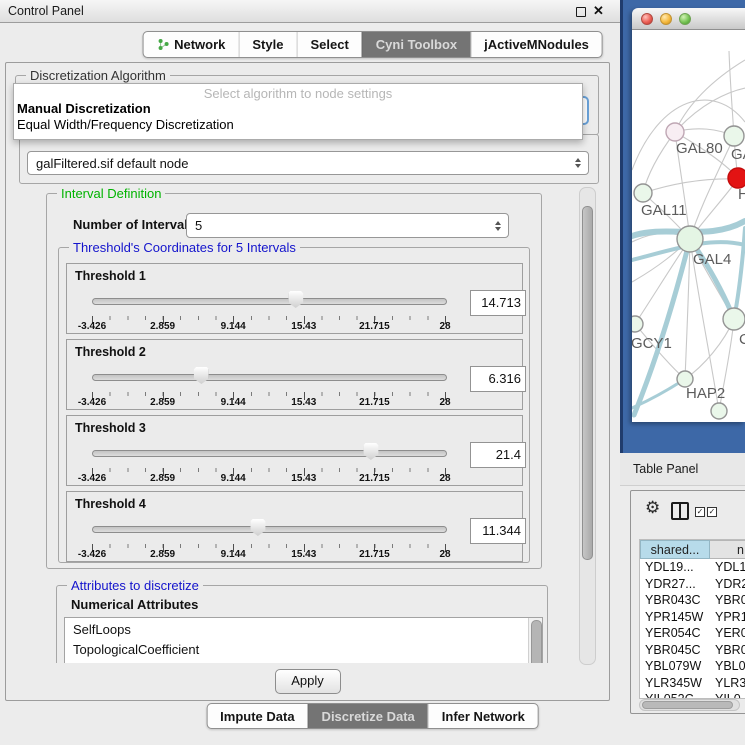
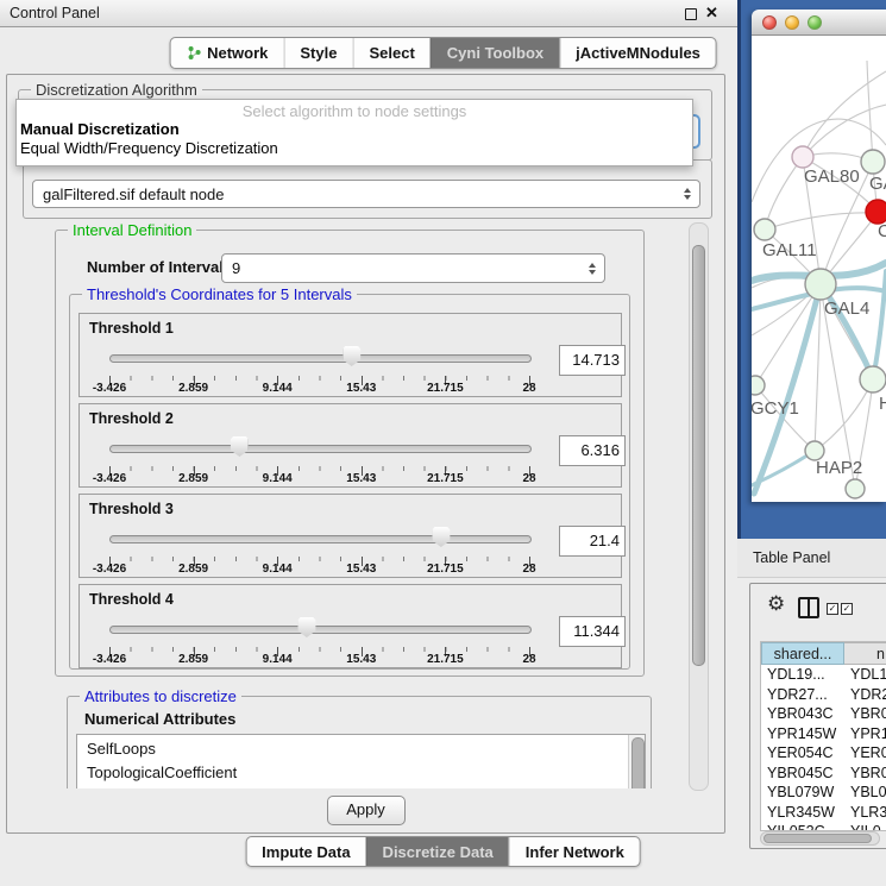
  Control Panel
  ✕
  Network
  Style
  Select
  Cyni Toolbox
  jActiveMNodules
  Discretization Algorithm
  Select algorithm to node settings
  Manual Discretization
  Equal Width/Frequency Discretization
  galFiltered.sif default node
  Interval Definition
  Number of Interva
- 5
+ 9
  Threshold's Coordinates for 5 Intervals
  Threshold 1
  -3.426
  2.859
  9.144
  15.43
  21.715
  28
  14.713
  Threshold 2
  -3.426
  2.859
  9.144
  15.43
  21.715
  28
  6.316
  Threshold 3
  -3.426
  2.859
  9.144
  15.43
  21.715
  28
  21.4
  Threshold 4
  -3.426
  2.859
  9.144
  15.43
  21.715
  28
  11.344
  Attributes to discretize
  Numerical Attributes
  SelfLoops
  TopologicalCoefficient
  Apply
  Impute Data
  Discretize Data
  Infer Network
  GAL80
- H
+ C
  GAL11
  GAL4
  GCY1
- C
+ H
  HAP2
  Table Panel
  ⚙
  ✓
  ✓
  shared...
  n
  YDL19...
  YDL1
  YDR27...
  YDR
  YBR043C
  YBR0
  YPR145W
  YPR1
  YER054C
  YER0
  YBR045C
  YBR0
  YBL079W
  YBL0
  YLR345W
  YLR3
